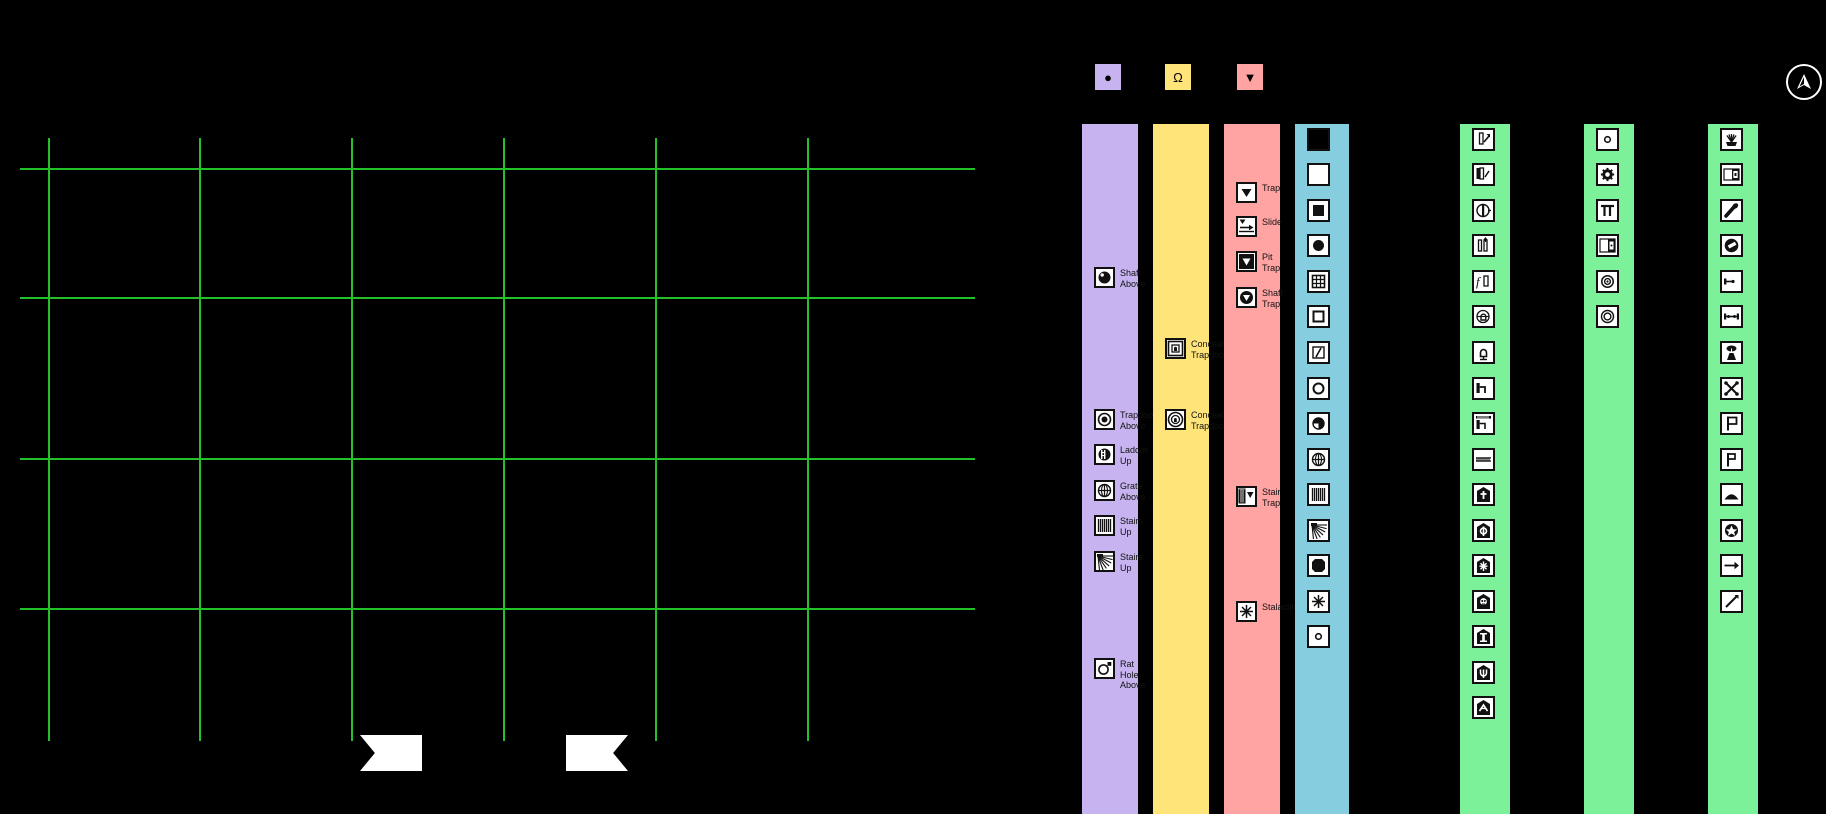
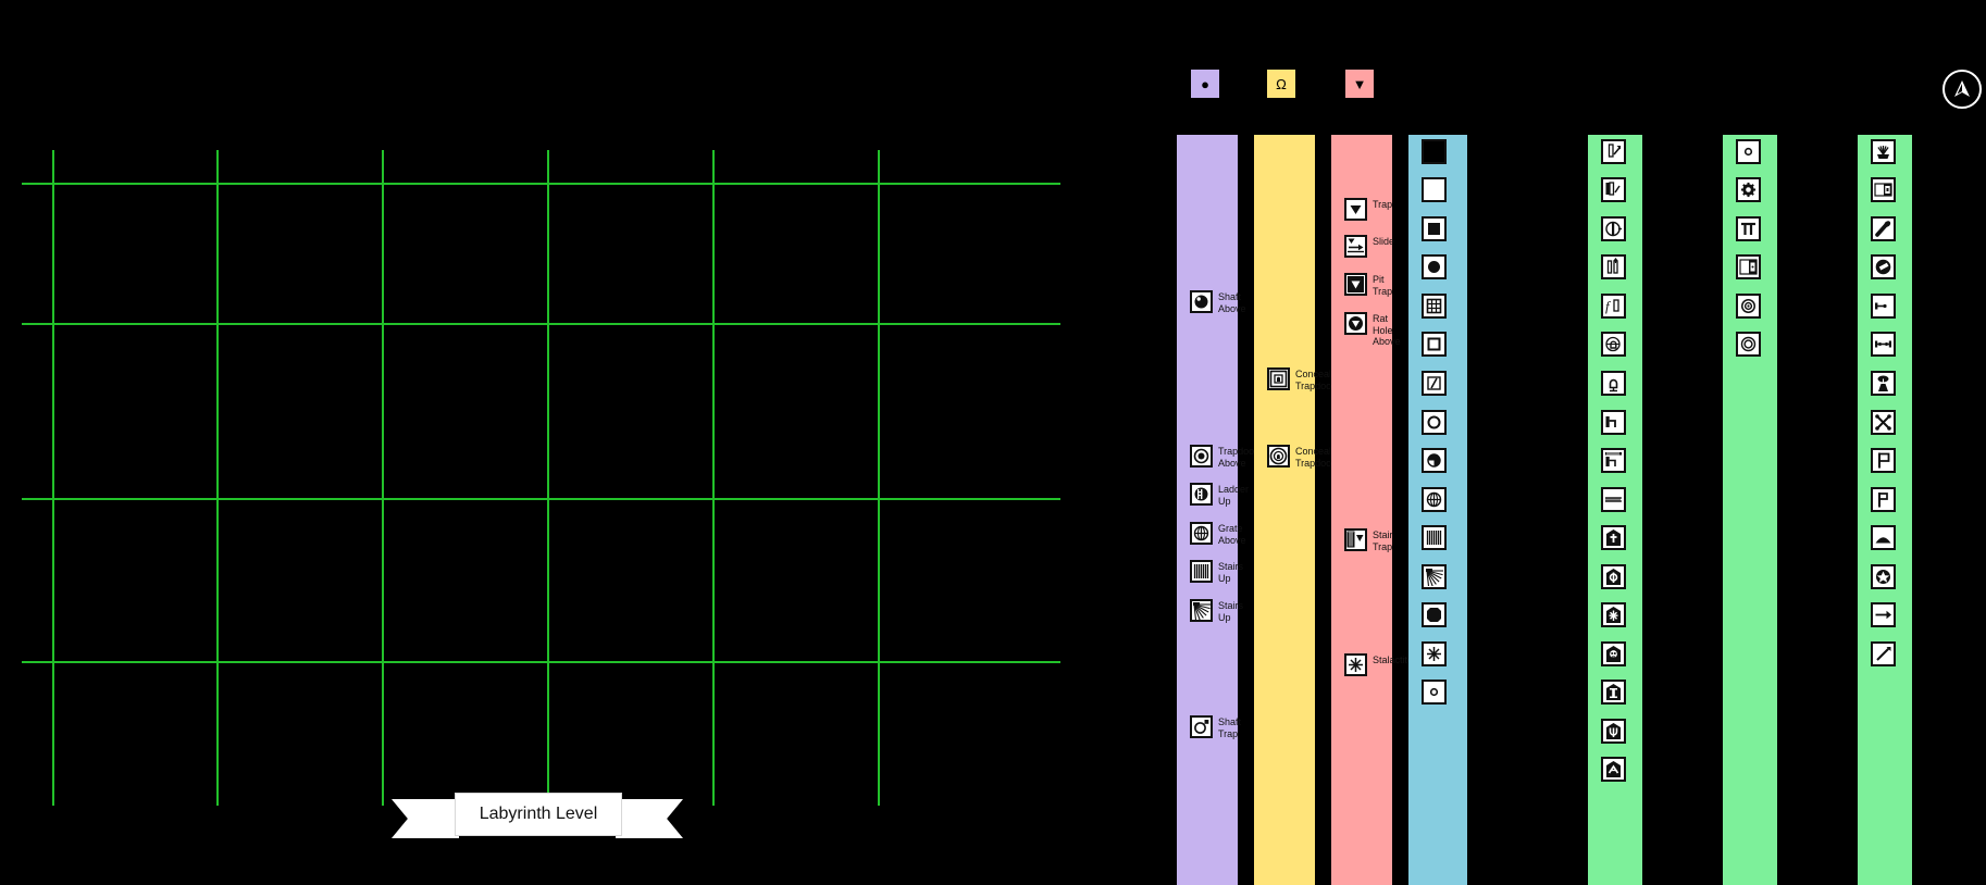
+ Labyrinth Level
  ●
  Ω
  ▼
  Shaft Above
  Trapdoo Above
  Ladder Up
  Grate Above
  Stairs Up
  Stairs Up
- Rat Hole Above
+ Shaft Trap
  Concea Trapdoo
  Concea Trapdoo
  Trap
  Slide
  Pit Trap
- Shaft Trap
+ Rat Hole Above
  Stair Trap
  Stalactit
  f
